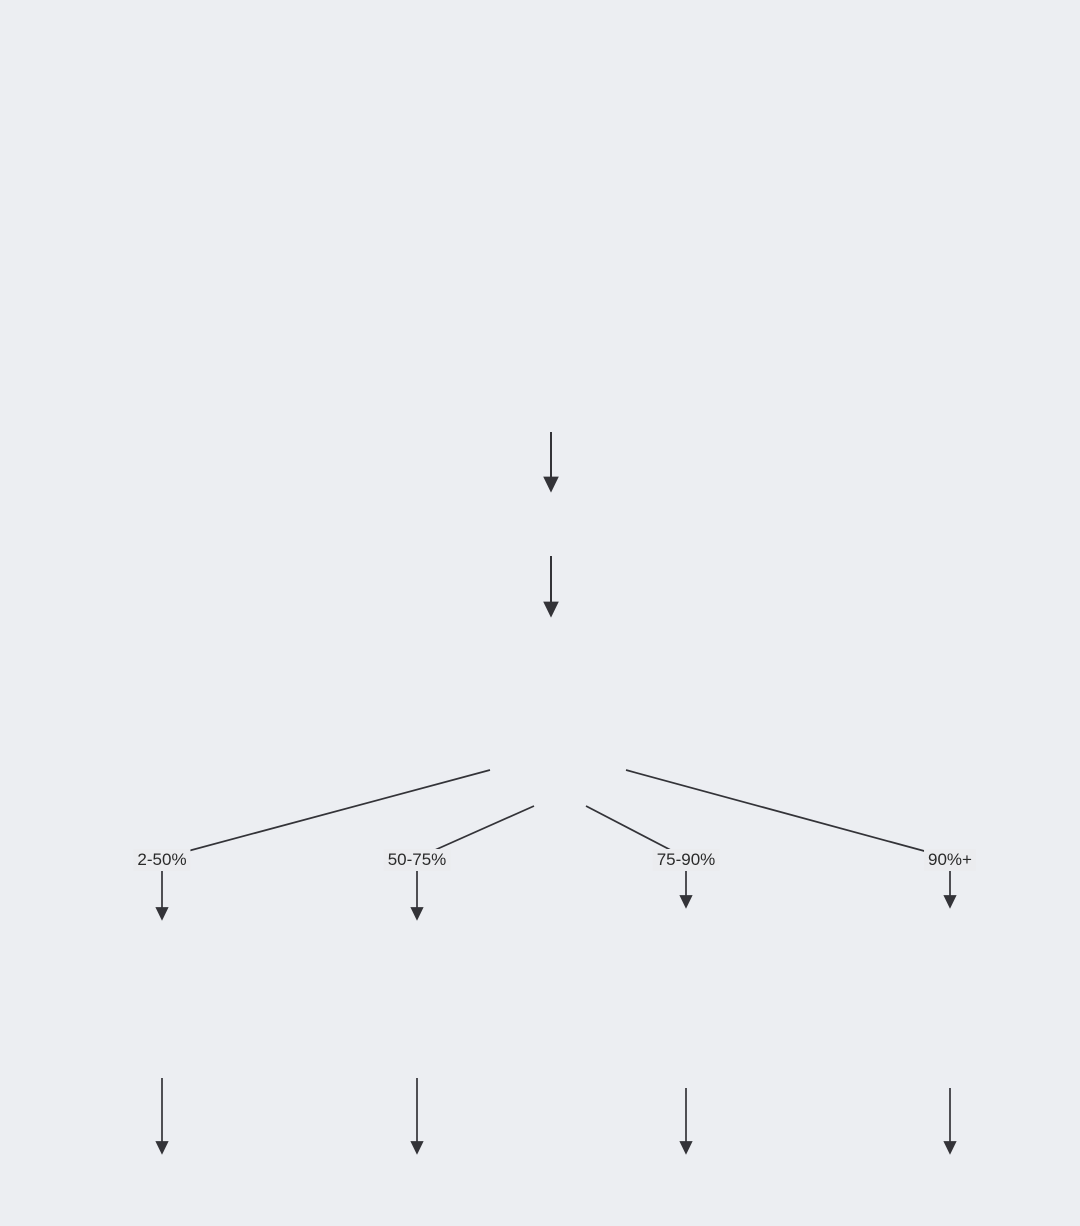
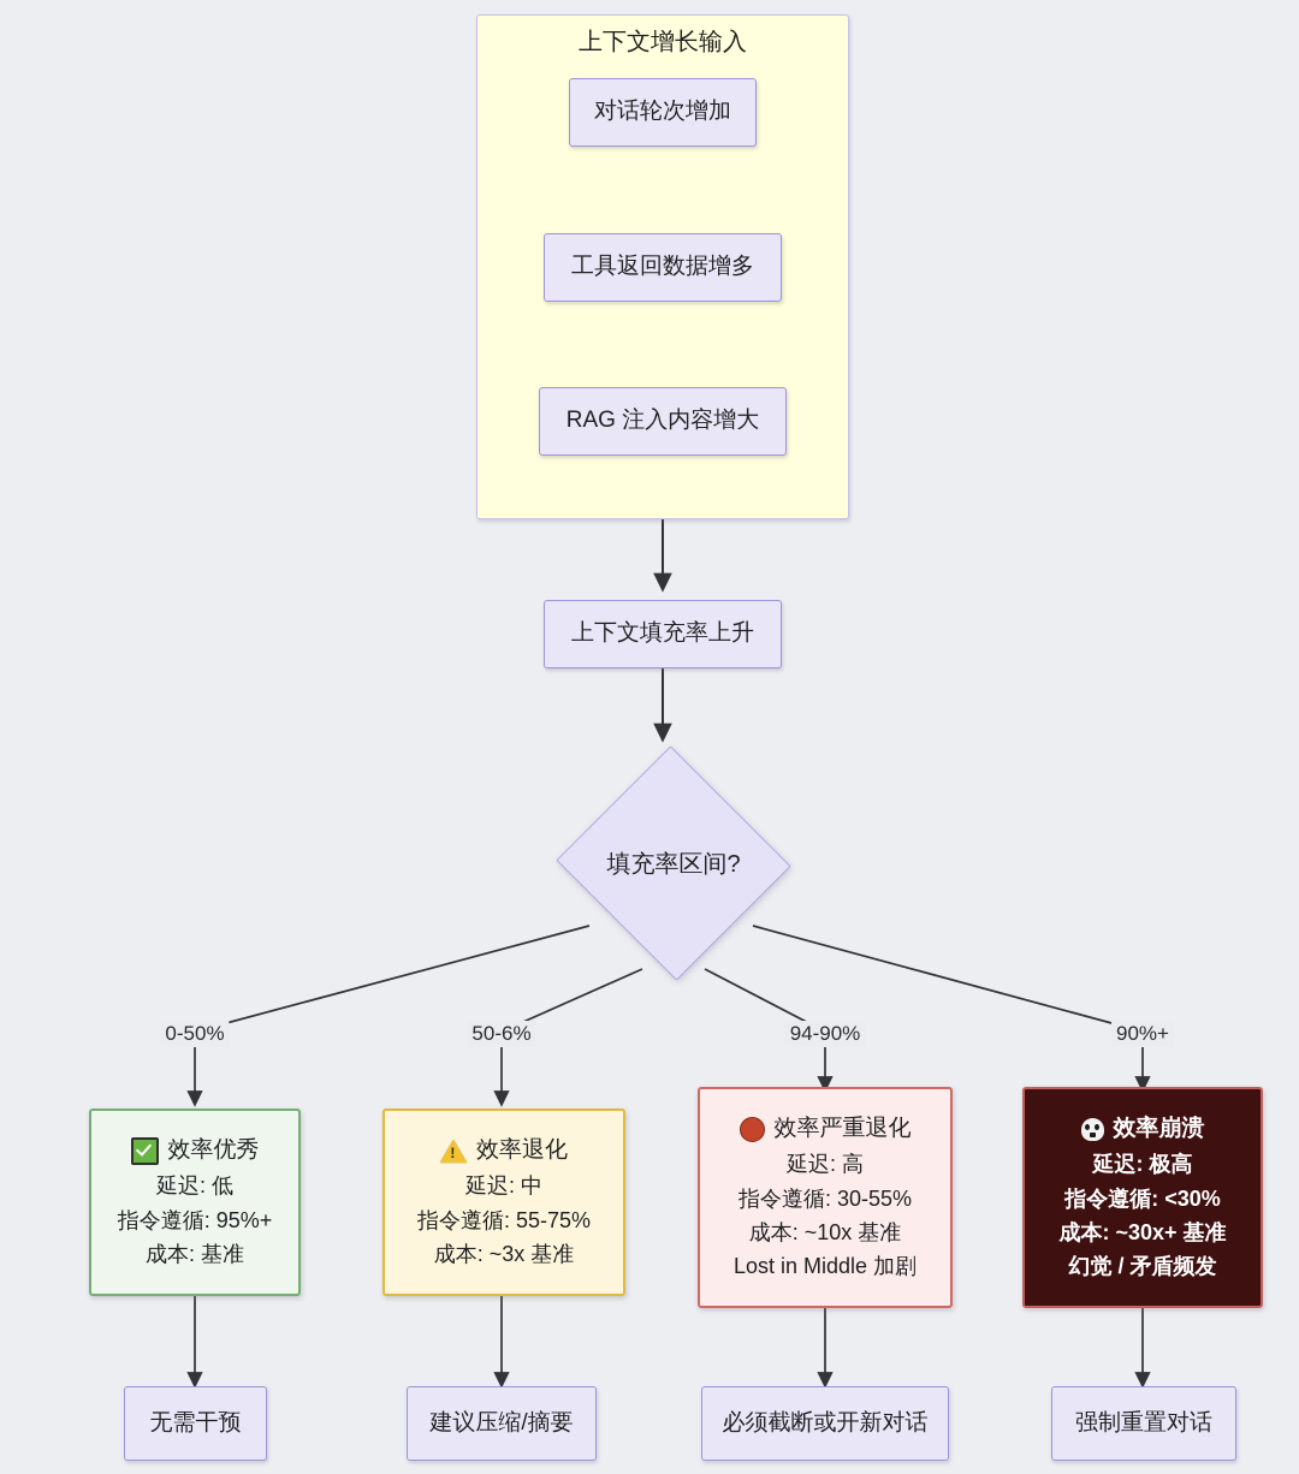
+ 上下文增长输入
+ 对话轮次增加
+ 工具返回数据增多
+ RAG 注入内容增大
+ 上下文填充率上升
+ 填充率区间?
- 2-50%
+ 0-50%
- 50-75%
+ 50-6%
- 75-90%
+ 94-90%
  90%+
+ 效率优秀
+ 延迟: 低
+ 指令遵循: 95%+
+ 成本: 基准
+ 效率退化
+ 延迟: 中
+ 指令遵循: 55-75%
+ 成本: ~3x 基准
+ 效率严重退化
+ 延迟: 高
+ 指令遵循: 30-55%
+ 成本: ~10x 基准
+ Lost in Middle 加剧
+ 效率崩溃
+ 延迟: 极高
+ 指令遵循: <30%
+ 成本: ~30x+ 基准
+ 幻觉 / 矛盾频发
+ 无需干预
+ 建议压缩/摘要
+ 必须截断或开新对话
+ 强制重置对话
